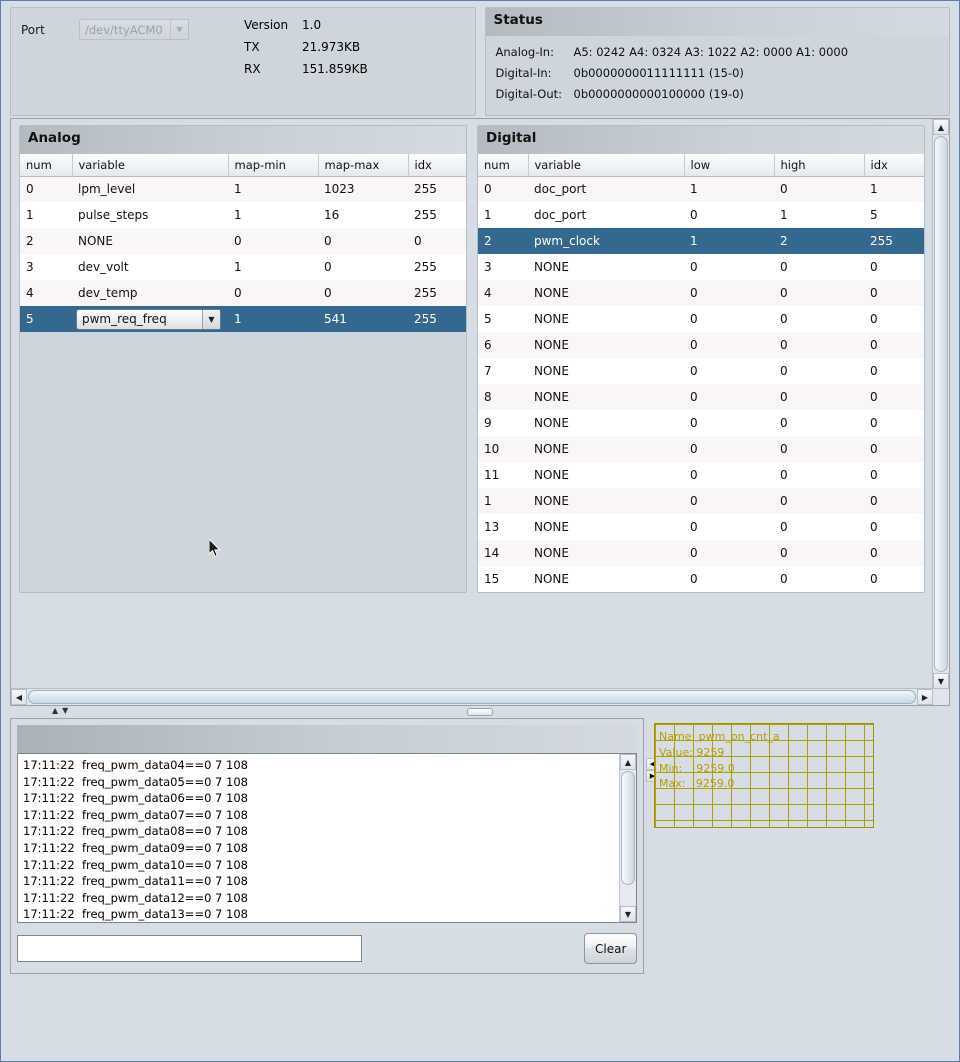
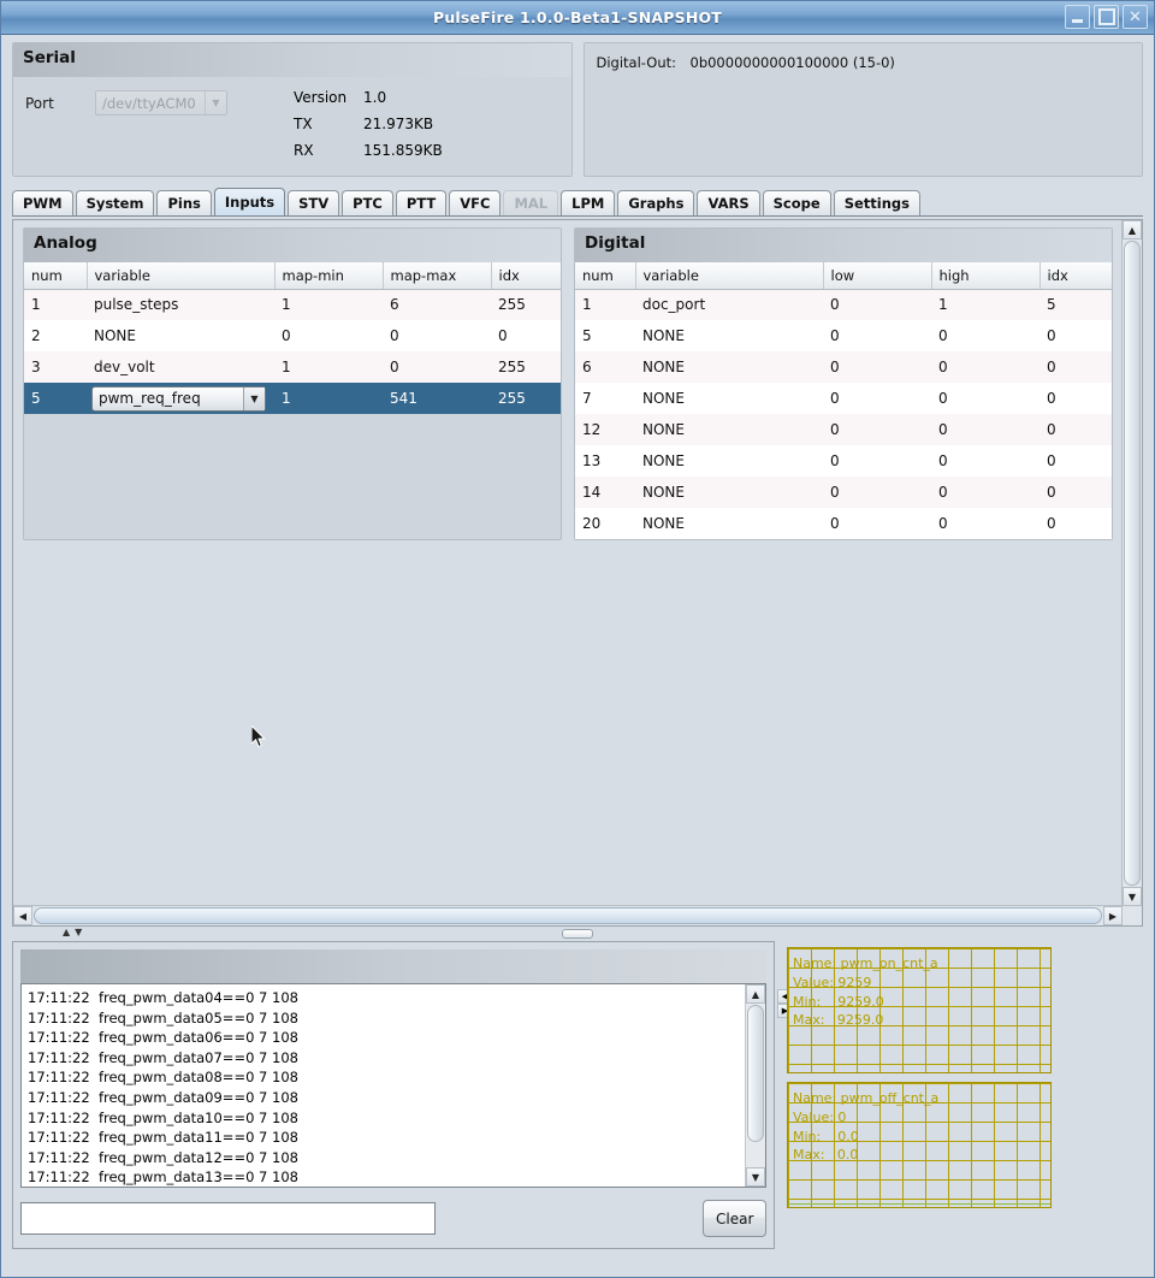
+ PulseFire 1.0.0-Beta1-SNAPSHOT
+ ✕
+ Serial
  Port
  /dev/ttyACM0
  ▼
  Version
  1.0
  TX
  21.973KB
  RX
  151.859KB
- Status
- Analog-In:
- A5: 0242 A4: 0324 A3: 1022 A2: 0000 A1: 0000
- Digital-In:
- 0b0000000011111111 (15-0)
  Digital-Out:
- 0b0000000000100000 (19-0)
+ 0b0000000000100000 (15-0)
+ PWM
+ System
+ Pins
+ Inputs
+ STV
+ PTC
+ PTT
+ VFC
+ MAL
+ LPM
+ Graphs
+ VARS
+ Scope
+ Settings
  Analog
  num	variable	map-min	map-max	idx
- 0	lpm_level	1	1023	255
- 1	pulse_steps	1	16	255
+ 1	pulse_steps	1	6	255
  2	NONE	0	0	0
  3	dev_volt	1	0	255
- 4	dev_temp	0	0	255
  5	pwm_req_freq ▼	1	541	255
  Digital
  num	variable	low	high	idx
- 0	doc_port	1	0	1
  1	doc_port	0	1	5
- 2	pwm_clock	1	2	255
- 3	NONE	0	0	0
- 4	NONE	0	0	0
  5	NONE	0	0	0
  6	NONE	0	0	0
  7	NONE	0	0	0
- 8	NONE	0	0	0
- 9	NONE	0	0	0
- 10	NONE	0	0	0
- 11	NONE	0	0	0
- 1	NONE	0	0	0
+ 12	NONE	0	0	0
  13	NONE	0	0	0
  14	NONE	0	0	0
- 15	NONE	0	0	0
+ 20	NONE	0	0	0
  ▲
  ▼
  ◀
  ▶
  ▲
  ▼
  17:11:22 freq_pwm_data04==0 7 108
  17:11:22 freq_pwm_data05==0 7 108
  17:11:22 freq_pwm_data06==0 7 108
  17:11:22 freq_pwm_data07==0 7 108
  17:11:22 freq_pwm_data08==0 7 108
  17:11:22 freq_pwm_data09==0 7 108
  17:11:22 freq_pwm_data10==0 7 108
  17:11:22 freq_pwm_data11==0 7 108
  17:11:22 freq_pwm_data12==0 7 108
  17:11:22 freq_pwm_data13==0 7 108
  ▲
  ▼
  Clear
  ◀
  ▶
  Name: pwm_on_cnt_a
  Value: 9259
  Min: 9259.0
  Max: 9259.0
+ Name: pwm_off_cnt_a
+ Value: 0
+ Min: 0.0
+ Max: 0.0
